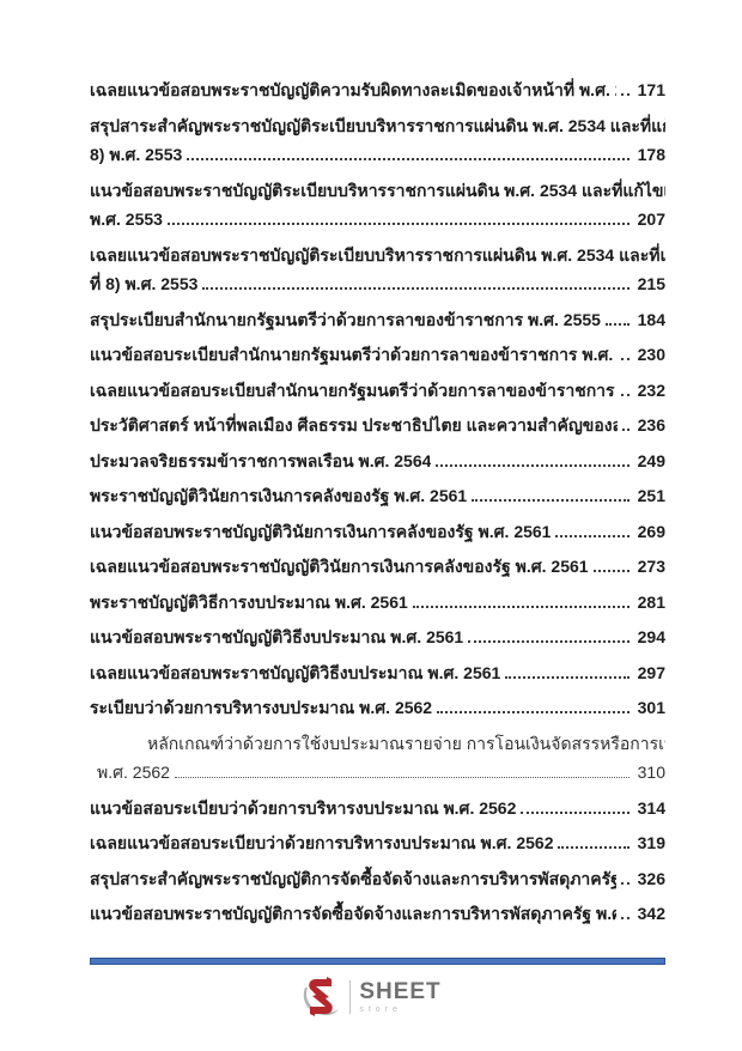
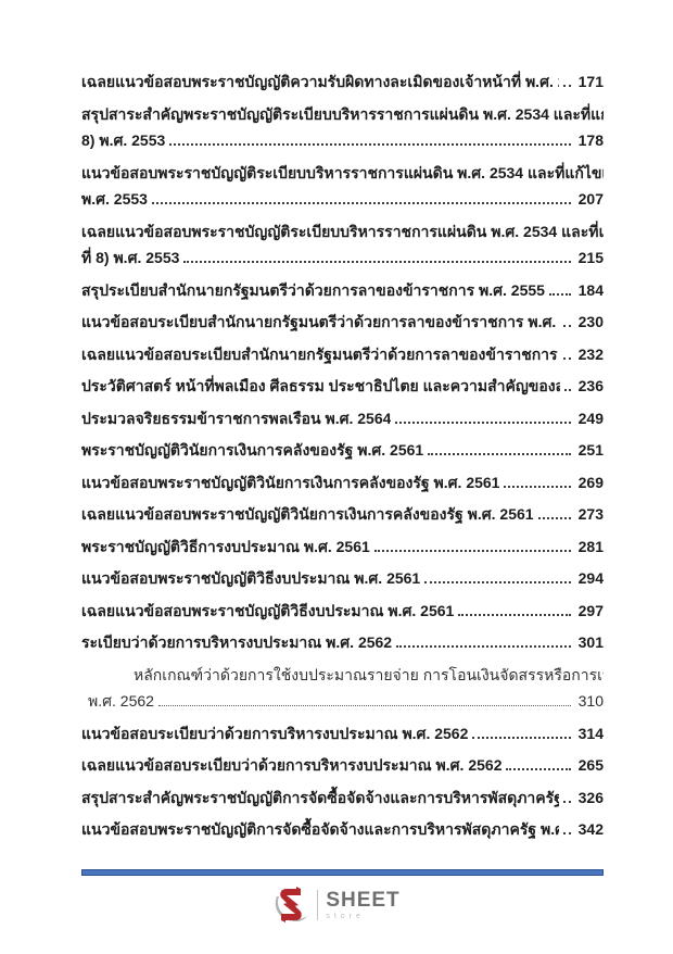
  เฉลยแนวข้อสอบพระราชบัญญัติความรับผิดทางละเมิดของเจ้าหน้าที่ พ.ศ.
  171
  สรุปสาระสำคัญพระราชบัญญัติระเบียบบริหารราชการแผ่นดิน พ.ศ. 2534 และที่แ
  8) พ.ศ. 2553
  178
  แนวข้อสอบพระราชบัญญัติระเบียบบริหารราชการแผ่นดิน พ.ศ. 2534 และที่แก้ไข
  พ.ศ. 2553
  207
  เฉลยแนวข้อสอบพระราชบัญญัติระเบียบบริหารราชการแผ่นดิน พ.ศ. 2534 และที่แ
  ที่ 8) พ.ศ. 2553
  215
  สรุประเบียบสำนักนายกรัฐมนตรีว่าด้วยการลาของข้าราชการ พ.ศ. 2555
  184
  แนวข้อสอบระเบียบสำนักนายกรัฐมนตรีว่าด้วยการลาของข้าราชการ พ.ศ.
  230
  เฉลยแนวข้อสอบระเบียบสำนักนายกรัฐมนตรีว่าด้วยการลาของข้าราชการ
  232
  ประวัติศาสตร์ หน้าที่พลเมือง ศีลธรรม ประชาธิปไตย และความสำคัญของ
  236
  ประมวลจริยธรรมข้าราชการพลเรือน พ.ศ. 2564
  249
  พระราชบัญญัติวินัยการเงินการคลังของรัฐ พ.ศ. 2561
  251
  แนวข้อสอบพระราชบัญญัติวินัยการเงินการคลังของรัฐ พ.ศ. 2561
  269
  เฉลยแนวข้อสอบพระราชบัญญัติวินัยการเงินการคลังของรัฐ พ.ศ. 2561
  273
  พระราชบัญญัติวิธีการงบประมาณ พ.ศ. 2561
  281
  แนวข้อสอบพระราชบัญญัติวิธีงบประมาณ พ.ศ. 2561
  294
  เฉลยแนวข้อสอบพระราชบัญญัติวิธีงบประมาณ พ.ศ. 2561
  297
  ระเบียบว่าด้วยการบริหารงบประมาณ พ.ศ. 2562
  301
  หลักเกณฑ์ว่าด้วยการใช้งบประมาณรายจ่าย การโอนเงินจัดสรรหรือการเ
  พ.ศ. 2562
  310
  แนวข้อสอบระเบียบว่าด้วยการบริหารงบประมาณ พ.ศ. 2562
  314
  เฉลยแนวข้อสอบระเบียบว่าด้วยการบริหารงบประมาณ พ.ศ. 2562
- 319
+ 265
  สรุปสาระสำคัญพระราชบัญญัติการจัดซื้อจัดจ้างและการบริหารพัสดุภาครัฐ
  326
  แนวข้อสอบพระราชบัญญัติการจัดซื้อจัดจ้างและการบริหารพัสดุภาครัฐ พ.
  342
  SHEET
